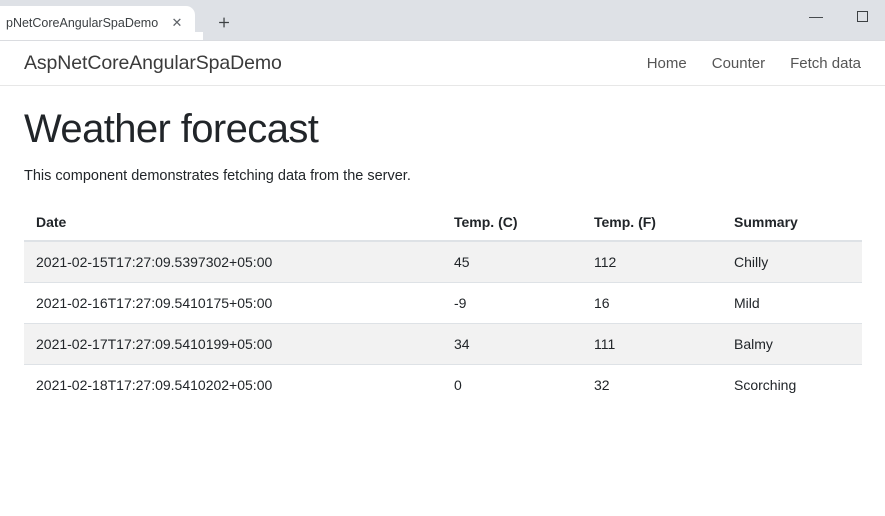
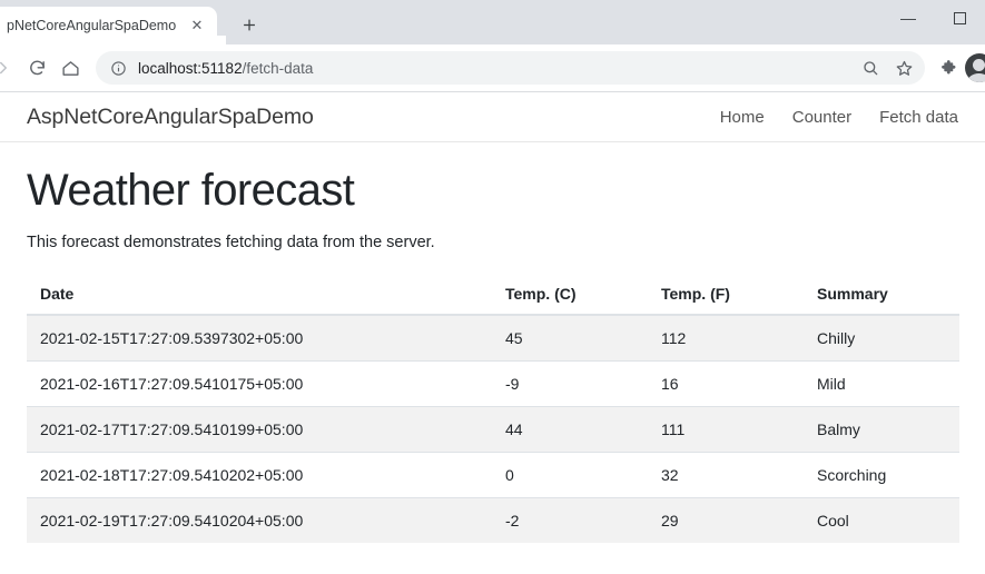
  pNetCoreAngularSpaDemo
  ✕
  ＋
  —
+ localhost:51182/fetch-data
  AspNetCoreAngularSpaDemo
  Home
  Counter
  Fetch data
  Weather forecast
- This component demonstrates fetching data from the server.
+ This forecast demonstrates fetching data from the server.
  Date	Temp. (C)	Temp. (F)	Summary
  2021-02-15T17:27:09.5397302+05:00	45	112	Chilly
  2021-02-16T17:27:09.5410175+05:00	-9	16	Mild
- 2021-02-17T17:27:09.5410199+05:00	34	111	Balmy
+ 2021-02-17T17:27:09.5410199+05:00	44	111	Balmy
  2021-02-18T17:27:09.5410202+05:00	0	32	Scorching
+ 2021-02-19T17:27:09.5410204+05:00	-2	29	Cool
